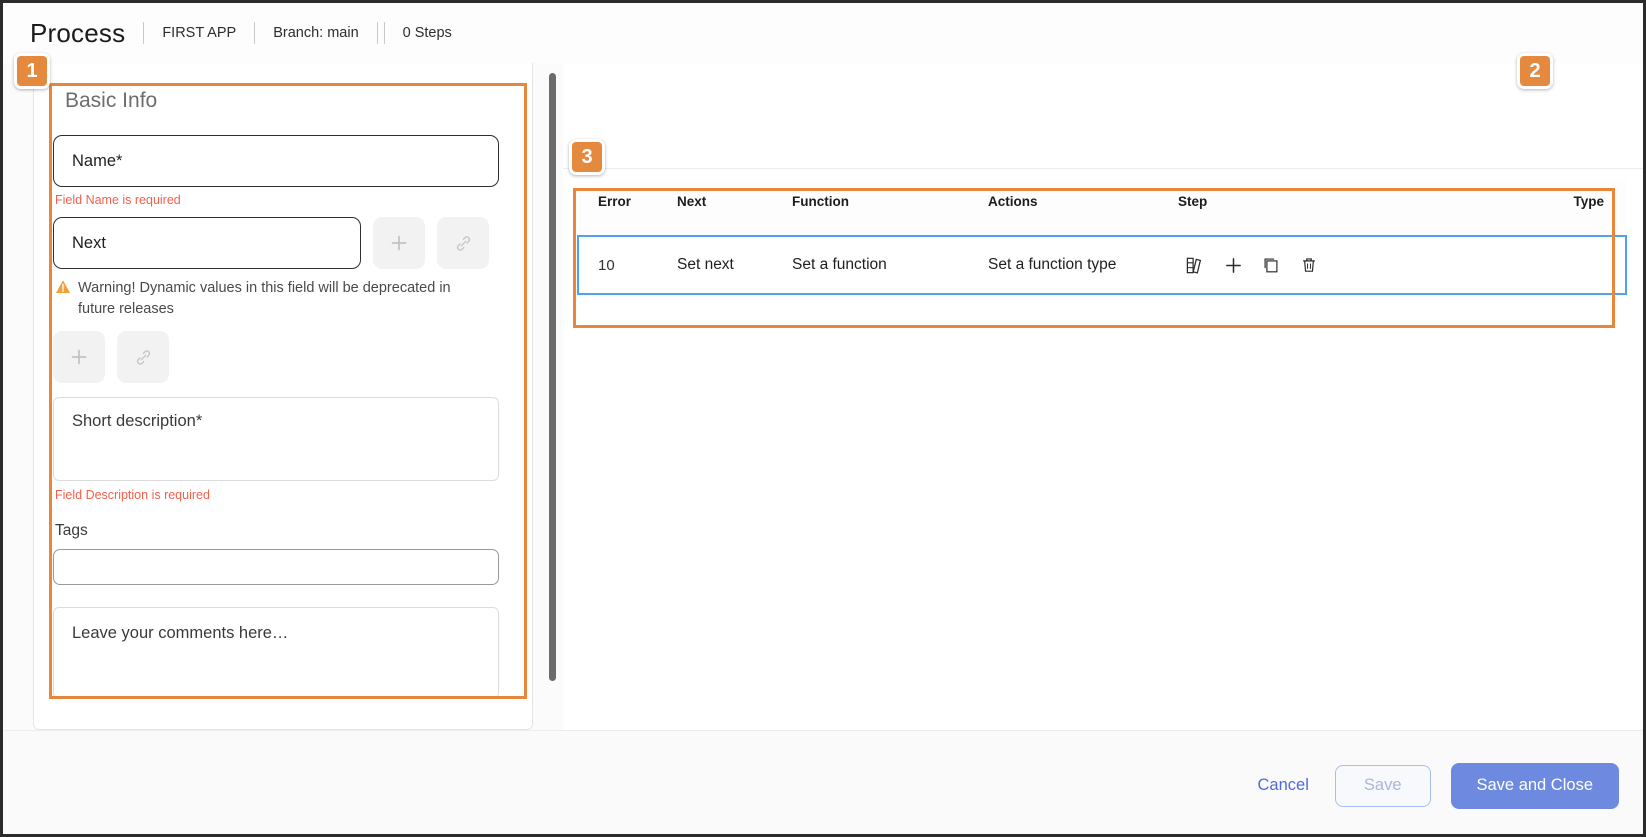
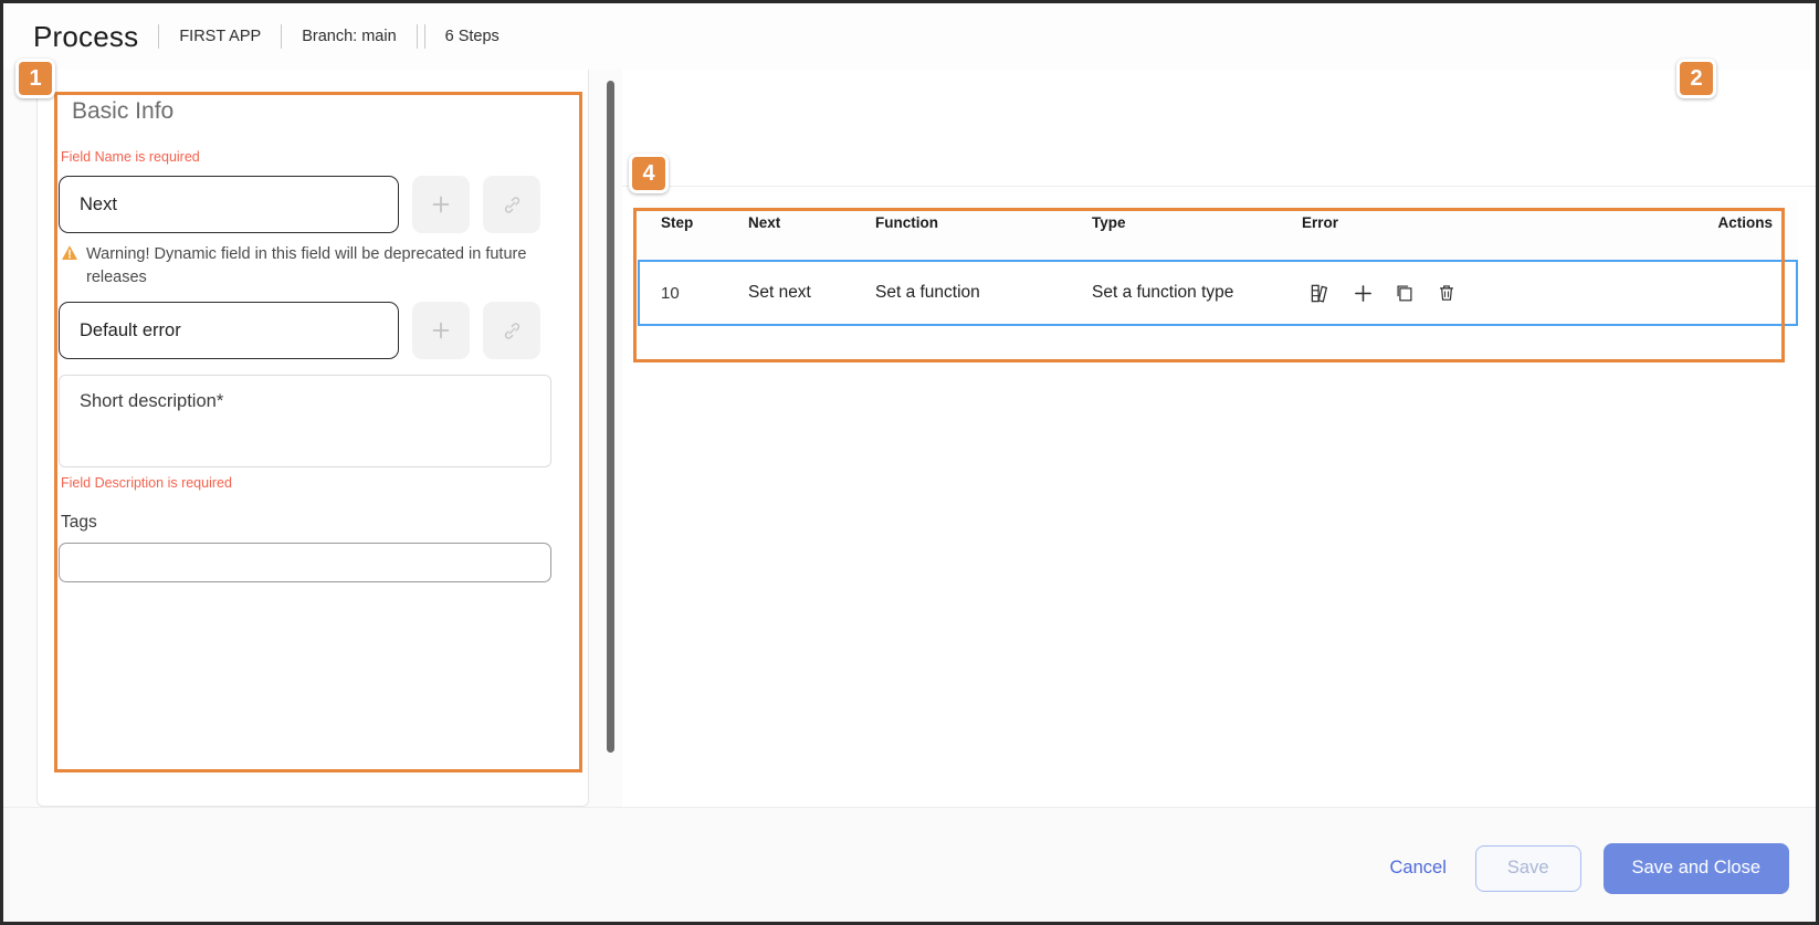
  Process
  FIRST APP
  Branch: main
- 0 Steps
+ 6 Steps
  Basic Info
- Name*
  Field Name is required
  Next
- Warning! Dynamic values in this field will be deprecated in future releases
+ Warning! Dynamic field in this field will be deprecated in future releases
+ Default error
  Short description*
  Field Description is required
  Tags
- Leave your comments here…
- Error
+ Step
  Next
  Function
- Actions
+ Type
- Step
+ Error
- Type
+ Actions
  10
  Set next
  Set a function
  Set a function type
  Cancel
  Save
  Save and Close
  1
  2
- 3
+ 4
